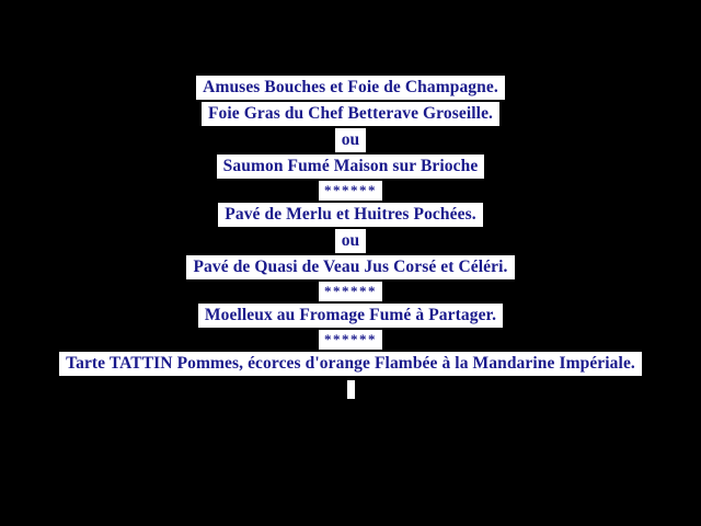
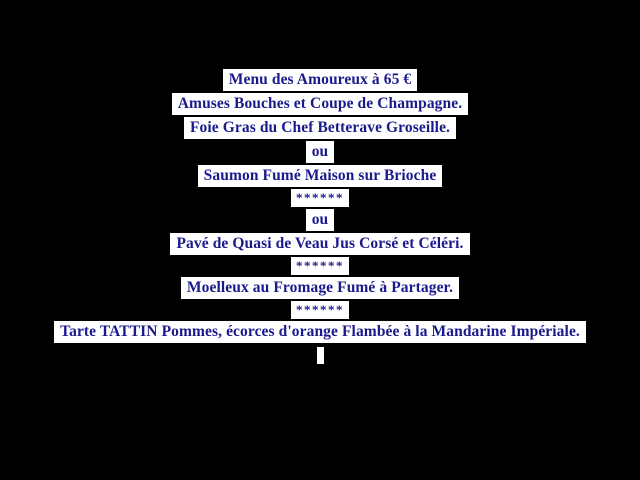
+ Menu des Amoureux à 65 €
- Amuses Bouches et Foie de Champagne.
+ Amuses Bouches et Coupe de Champagne.
  Foie Gras du Chef Betterave Groseille.
  ou
  Saumon Fumé Maison sur Brioche
  ******
- Pavé de Merlu et Huitres Pochées.
  ou
  Pavé de Quasi de Veau Jus Corsé et Céléri.
  ******
  Moelleux au Fromage Fumé à Partager.
  ******
  Tarte TATTIN Pommes, écorces d'orange Flambée à la Mandarine Impériale.
